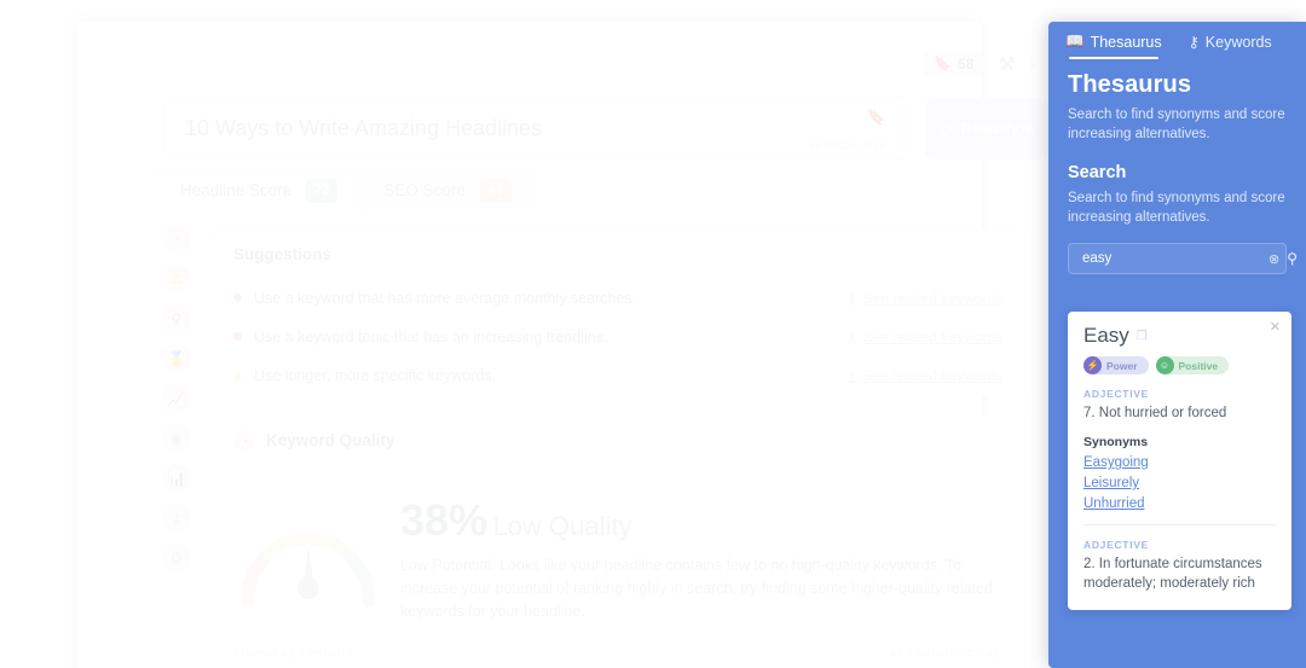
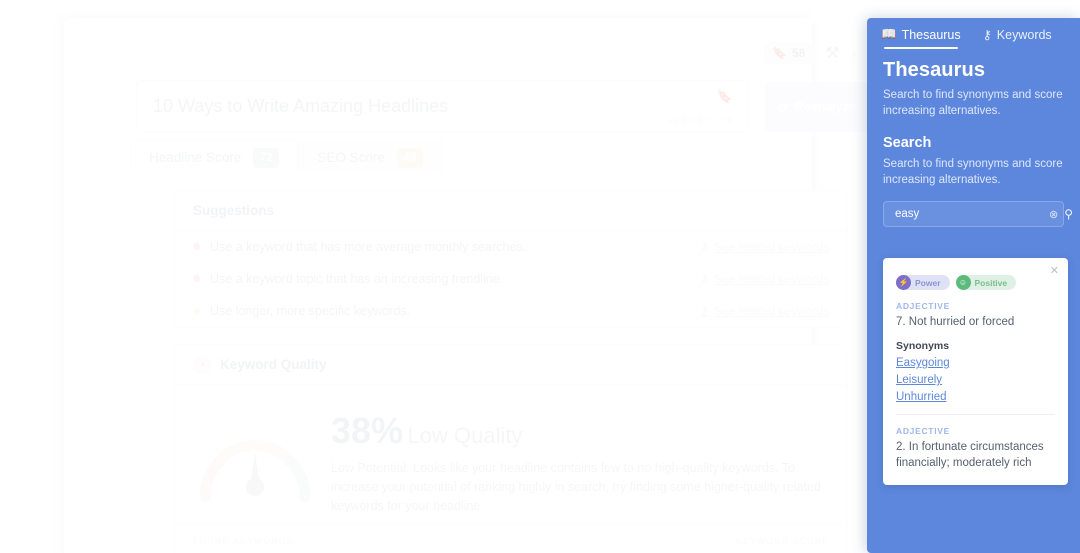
- 🏅
- 📊
  📖
  Thesaurus
  ⚷
  Keywords
  Thesaurus
  Search to find synonyms and score increasing alternatives.
  Search
  Search to find synonyms and score increasing alternatives.
  easy
  ⊗
  ⚲
  ✕
- Easy
- ❐
  ⚡
  Power
  ☺
  Positive
  ADJECTIVE
  7. Not hurried or forced
  Synonyms
  Easygoing
  Leisurely
  Unhurried
  ADJECTIVE
- 2. In fortunate circumstances moderately; moderately rich
+ 2. In fortunate circumstances financially; moderately rich
